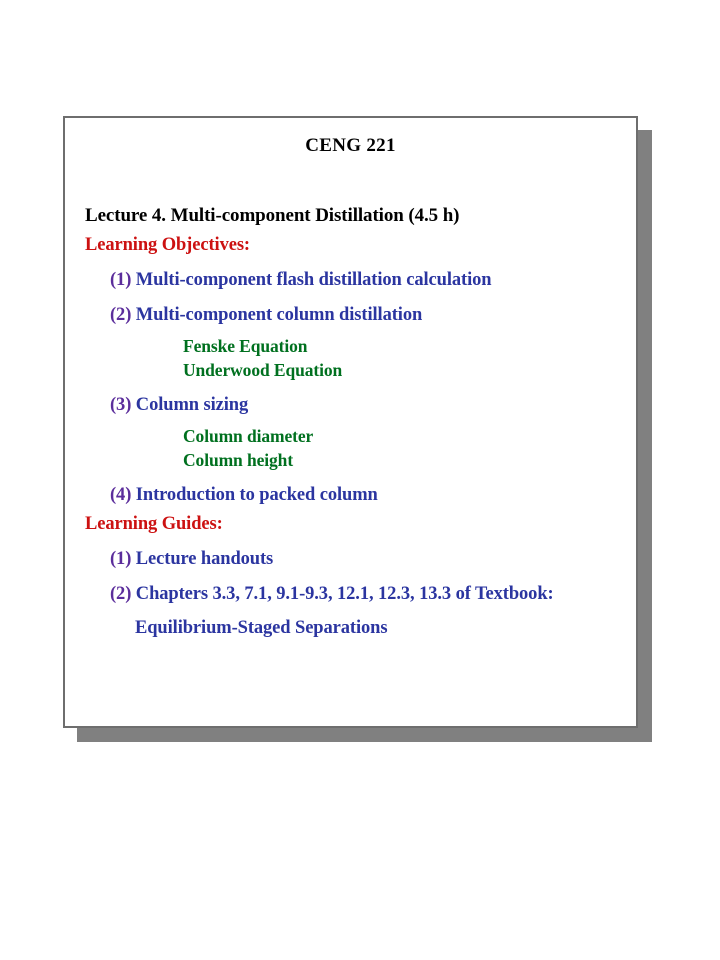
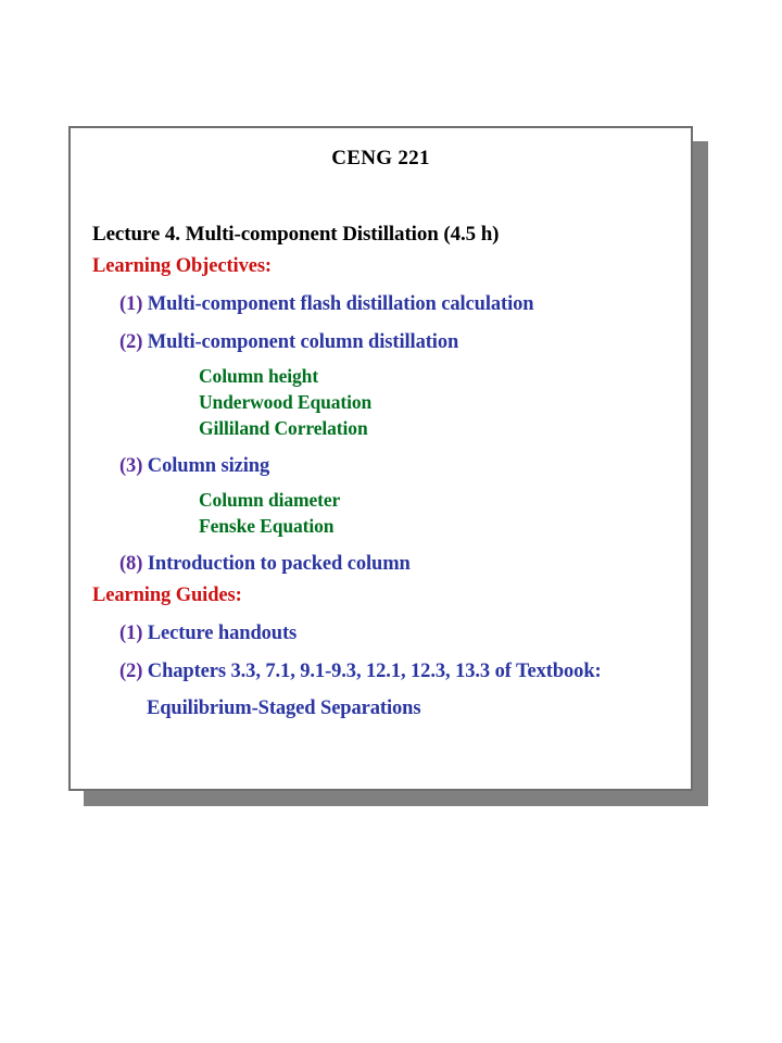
  CENG 221
  Lecture 4. Multi-component Distillation (4.5 h)
  Learning Objectives:
  (1) Multi-component flash distillation calculation
  (2) Multi-component column distillation
- Fenske Equation
+ Column height
  Underwood Equation
+ Gilliland Correlation
  (3) Column sizing
  Column diameter
- Column height
+ Fenske Equation
- (4) Introduction to packed column
+ (8) Introduction to packed column
  Learning Guides:
  (1) Lecture handouts
  (2) Chapters 3.3, 7.1, 9.1-9.3, 12.1, 12.3, 13.3 of Textbook:
  Equilibrium-Staged Separations
